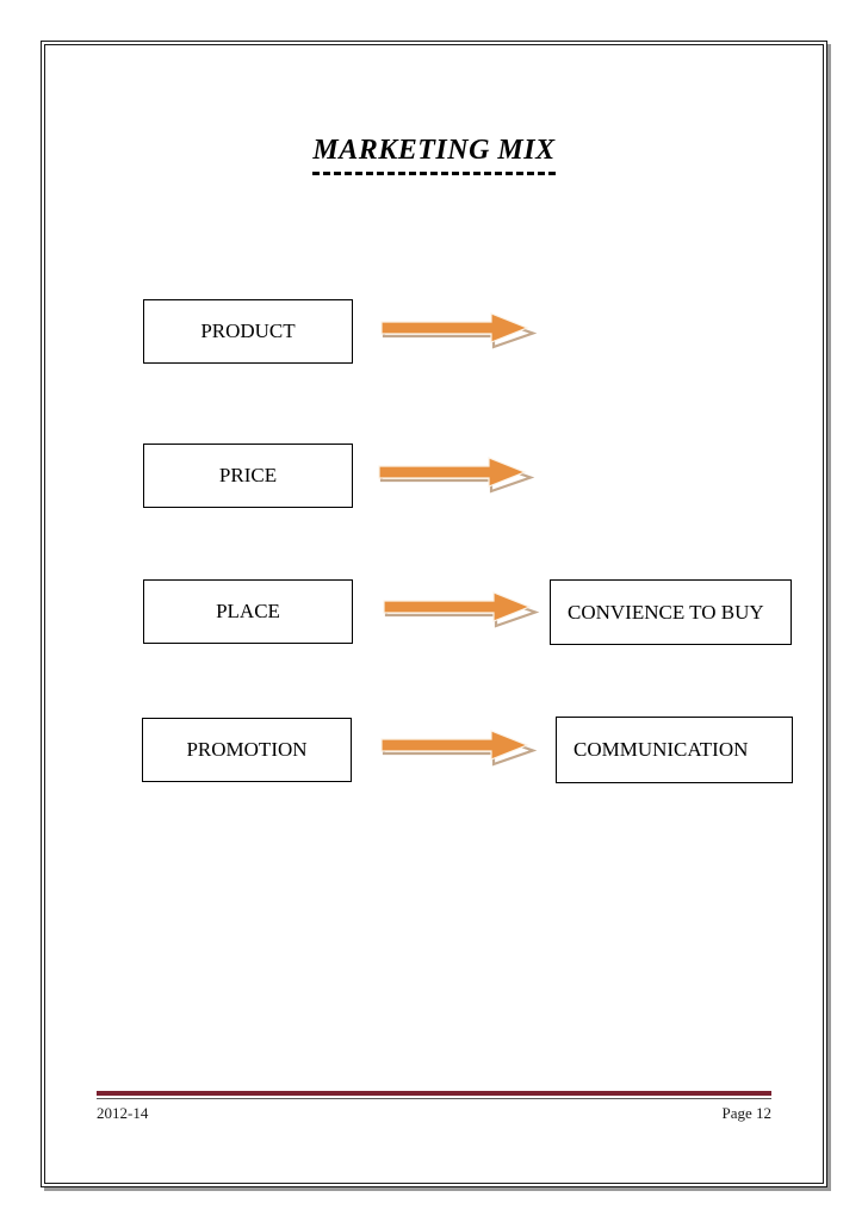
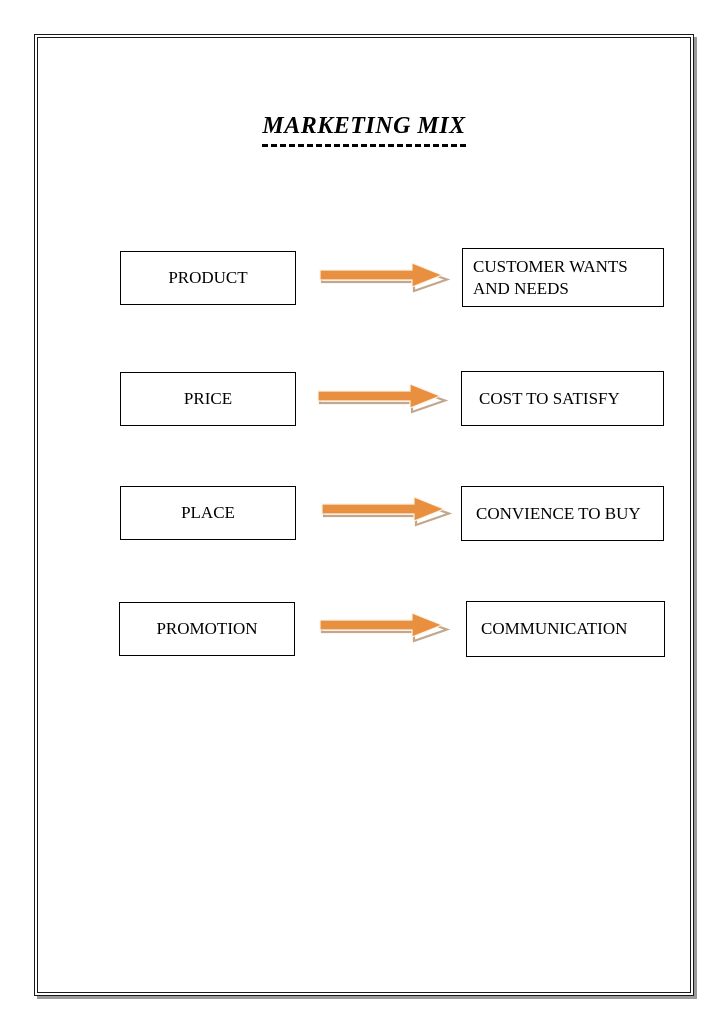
  MARKETING MIX
  PRODUCT
+ CUSTOMER WANTS AND NEEDS
  PRICE
+ COST TO SATISFY
  PLACE
  CONVIENCE TO BUY
  PROMOTION
  COMMUNICATION
- 2012-14
- Page 12
